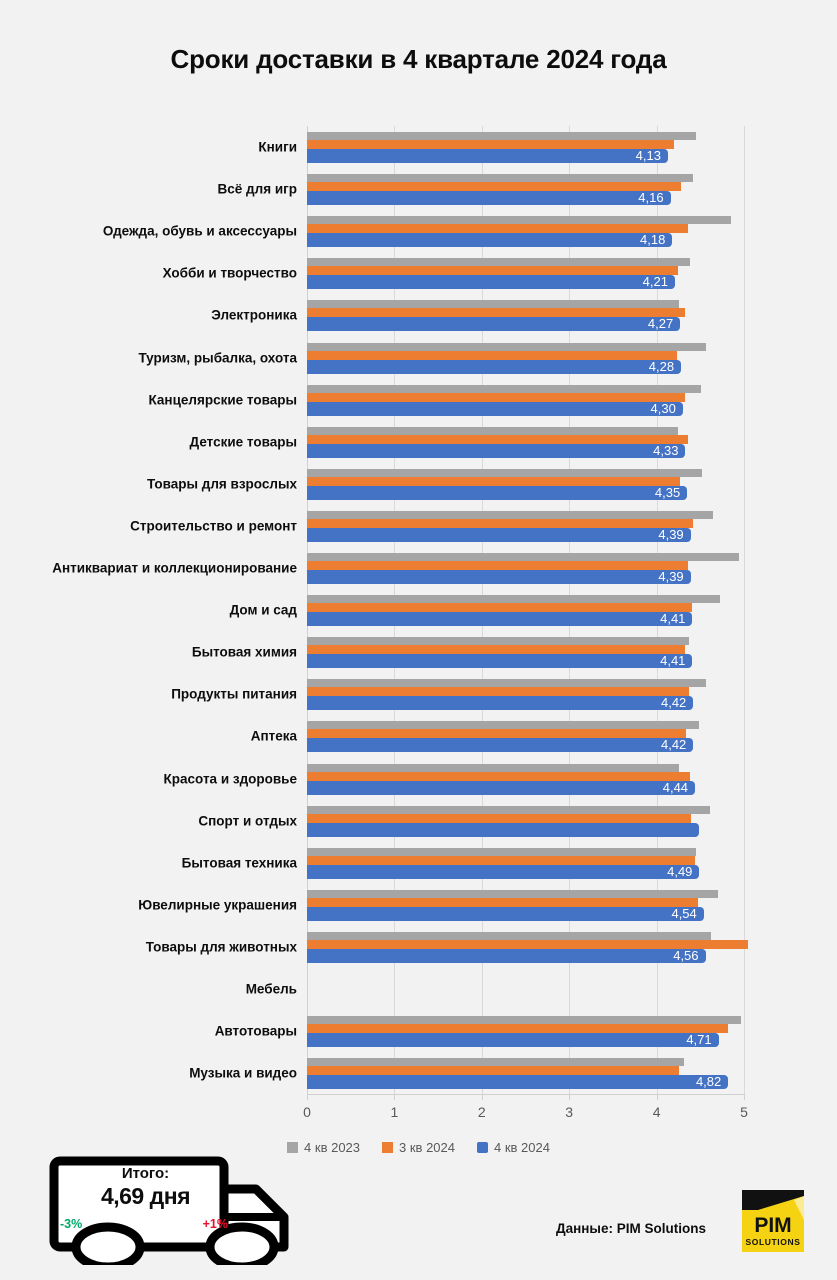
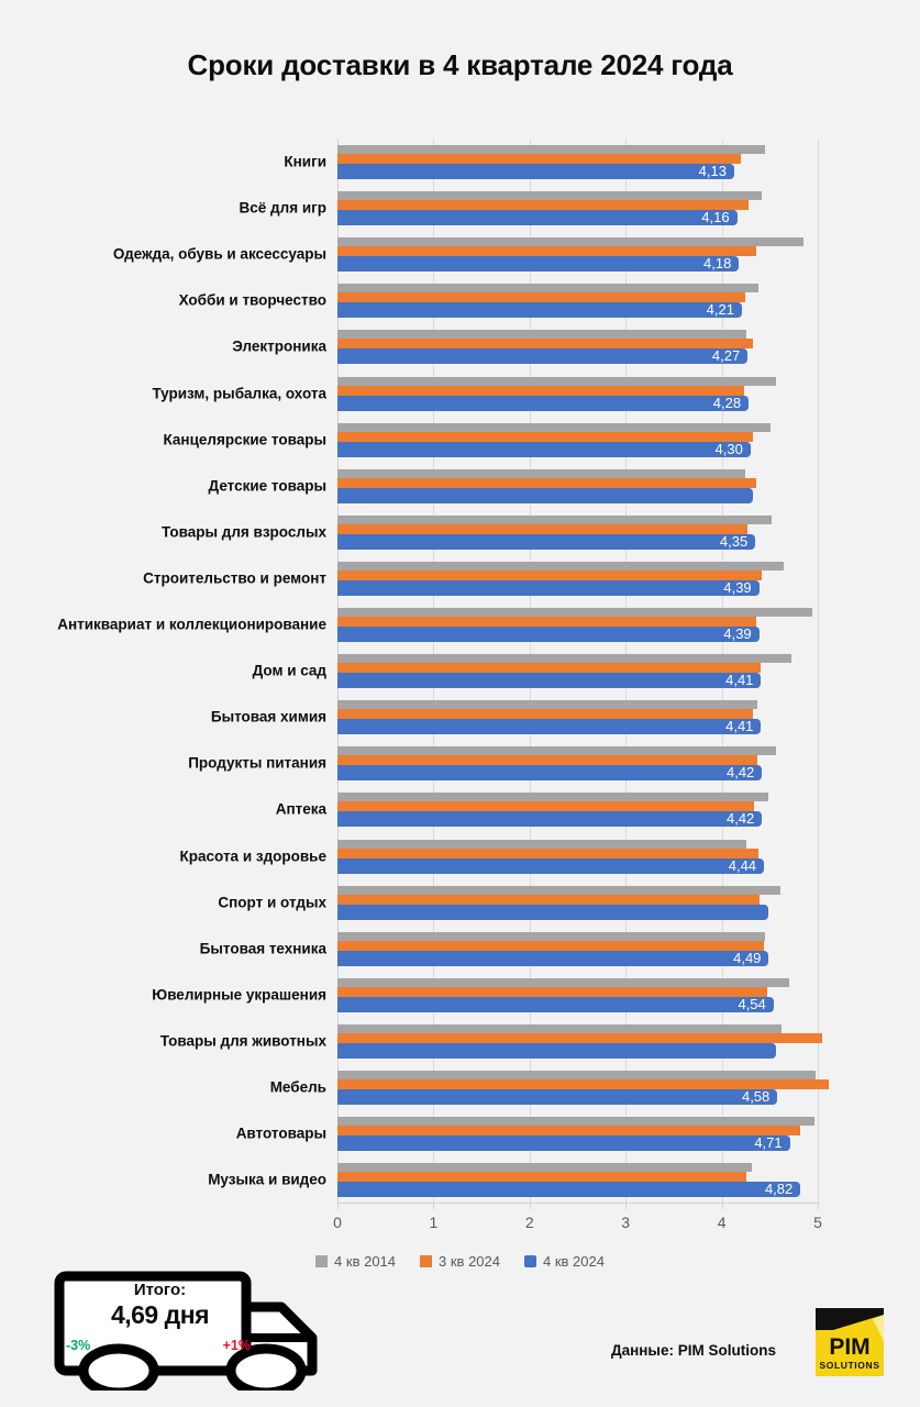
  Сроки доставки в 4 квартале 2024 года
  Книги
  4,13
  Всё для игр
  4,16
  Одежда, обувь и аксессуары
  4,18
  Хобби и творчество
  4,21
  Электроника
  4,27
  Туризм, рыбалка, охота
  4,28
  Канцелярские товары
  4,30
  Детские товары
- 4,33
  Товары для взрослых
  4,35
  Строительство и ремонт
  4,39
  Антиквариат и коллекционирование
  4,39
  Дом и сад
  4,41
  Бытовая химия
  4,41
  Продукты питания
  4,42
  Аптека
  4,42
  Красота и здоровье
  4,44
  Спорт и отдых
  Бытовая техника
  4,49
  Ювелирные украшения
  4,54
  Товары для животных
- 4,56
  Мебель
+ 4,58
  Автотовары
  4,71
  Музыка и видео
  4,82
  0
  1
  2
  3
  4
  5
- 4 кв 2023
+ 4 кв 2014
  3 кв 2024
  4 кв 2024
  Итого:
  4,69 дня
  -3%
  +1%
  Данные: PIM Solutions
  PIM
  SOLUTIONS
